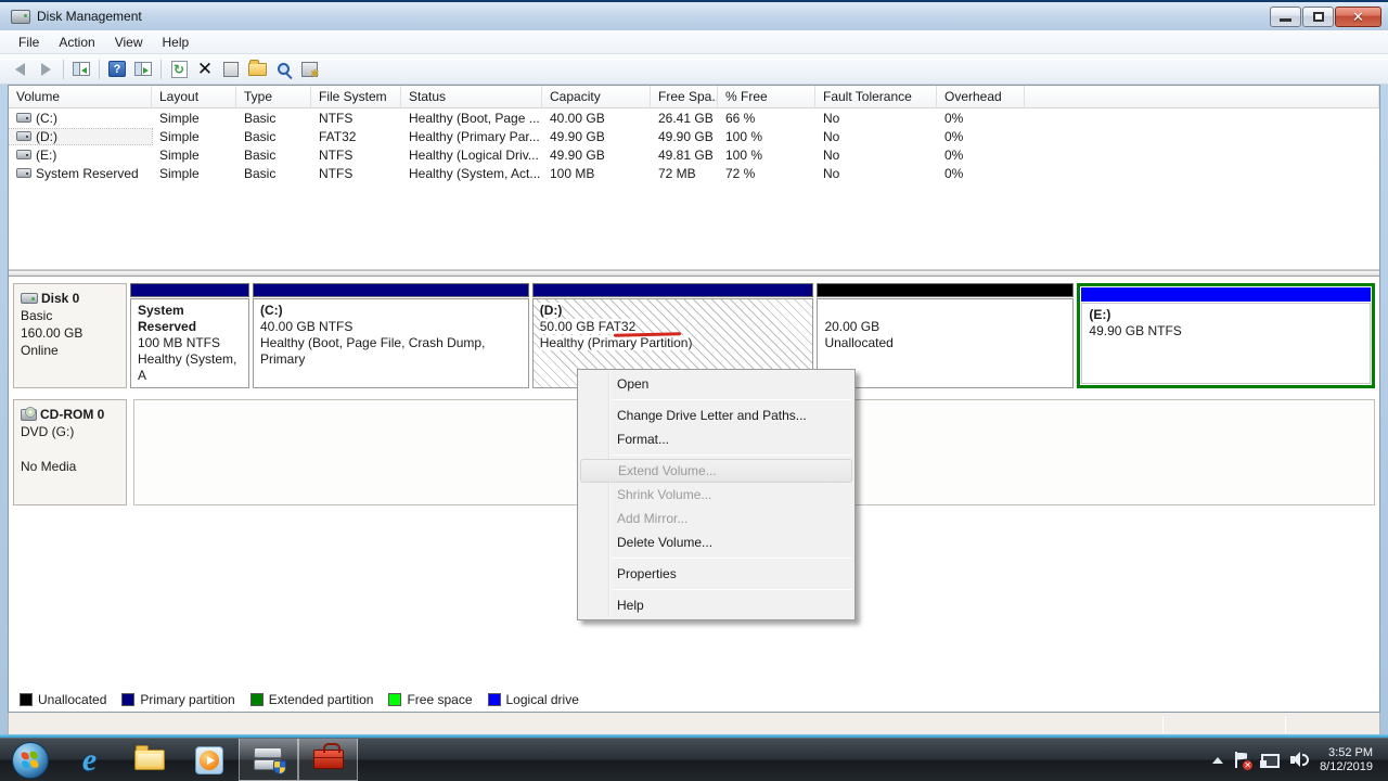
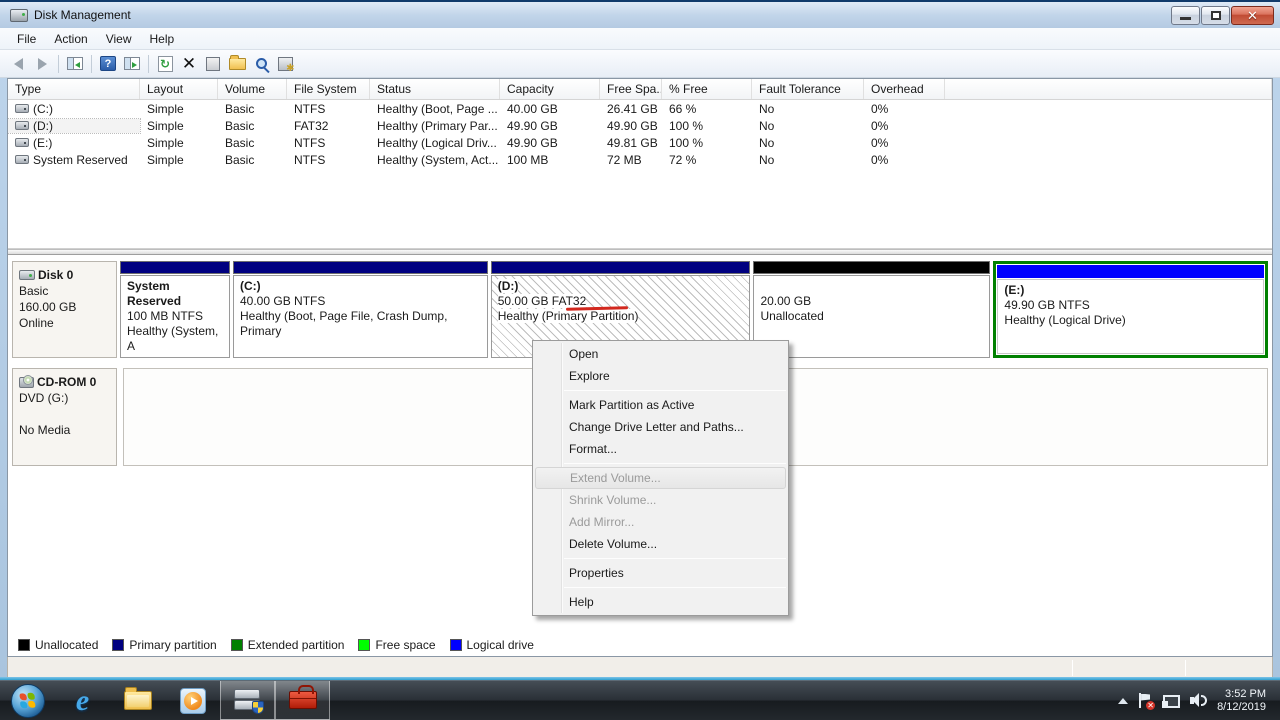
  Disk Management
  ✕
  File
  Action
  View
  Help
  ?
  ↻
  ✕
- Volume
+ Type
  Layout
- Type
+ Volume
  File System
  Status
  Capacity
  Free Spa..
  % Free
  Fault Tolerance
  Overhead
  (C:)
  Simple
  Basic
  NTFS
  Healthy (Boot, Page ...
  40.00 GB
  26.41 GB
  66 %
  No
  0%
  (D:)
  Simple
  Basic
  FAT32
  Healthy (Primary Par...
  49.90 GB
  49.90 GB
  100 %
  No
  0%
  (E:)
  Simple
  Basic
  NTFS
  Healthy (Logical Driv...
  49.90 GB
  49.81 GB
  100 %
  No
  0%
  System Reserved
  Simple
  Basic
  NTFS
  Healthy (System, Act...
  100 MB
  72 MB
  72 %
  No
  0%
  Disk 0
  Basic
  160.00 GB
  Online
  System Reserved
  100 MB NTFS
  Healthy (System, A
  (C:)
  40.00 GB NTFS
  Healthy (Boot, Page File, Crash Dump, Primary
  (D:)
  50.00 GB FAT32
  Healthy (Primary Partition)
  20.00 GB
  Unallocated
  (E:)
  49.90 GB NTFS
+ Healthy (Logical Drive)
  CD-ROM 0
  DVD (G:)
  No Media
  Unallocated
  Primary partition
  Extended partition
  Free space
  Logical drive
  Open
+ Explore
+ Mark Partition as Active
  Change Drive Letter and Paths...
  Format...
  Extend Volume...
  Shrink Volume...
  Add Mirror...
  Delete Volume...
  Properties
  Help
  e
  ✕
  3:52 PM
  8/12/2019
